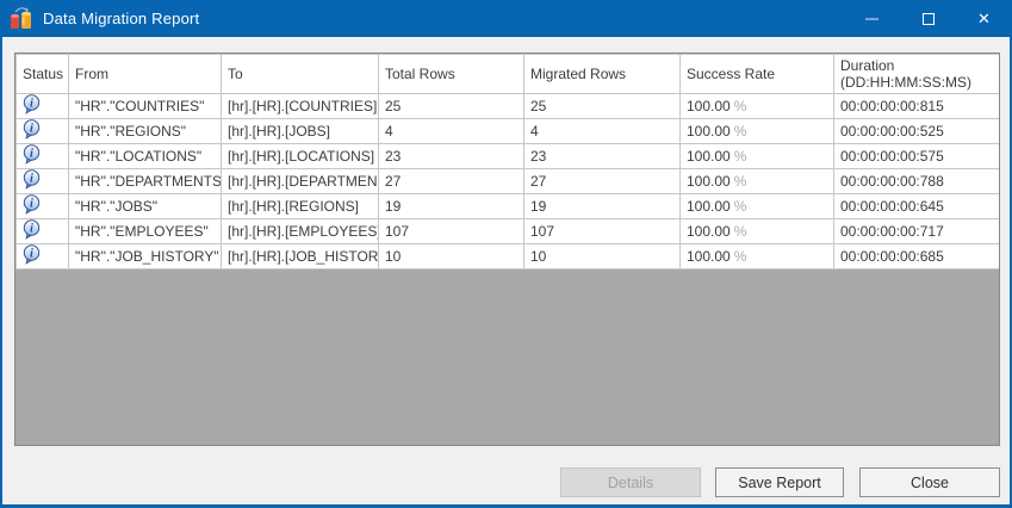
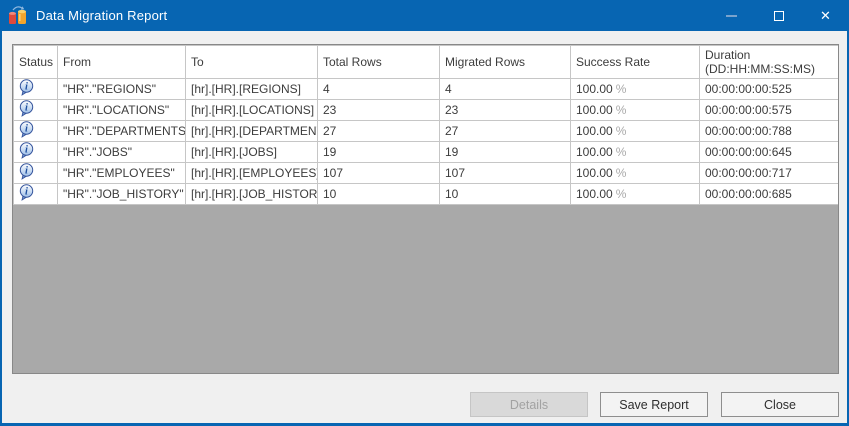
  Data Migration Report
  ✕
  Status	From	To	Total Rows	Migrated Rows	Success Rate	Duration (DD:HH:MM:SS:MS)
- i	"HR"."COUNTRIES"	[hr].[HR].[COUNTRIES]	25	25	100.00 %	00:00:00:00:815
- i	"HR"."REGIONS"	[hr].[HR].[JOBS]	4	4	100.00 %	00:00:00:00:525
+ i	"HR"."REGIONS"	[hr].[HR].[REGIONS]	4	4	100.00 %	00:00:00:00:525
  i	"HR"."LOCATIONS"	[hr].[HR].[LOCATIONS]	23	23	100.00 %	00:00:00:00:575
  i	"HR"."DEPARTMENTS	[hr].[HR].[DEPARTMEN	27	27	100.00 %	00:00:00:00:788
- i	"HR"."JOBS"	[hr].[HR].[REGIONS]	19	19	100.00 %	00:00:00:00:645
+ i	"HR"."JOBS"	[hr].[HR].[JOBS]	19	19	100.00 %	00:00:00:00:645
  i	"HR"."EMPLOYEES"	[hr].[HR].[EMPLOYEES	107	107	100.00 %	00:00:00:00:717
  i	"HR"."JOB_HISTORY"	[hr].[HR].[JOB_HISTOR	10	10	100.00 %	00:00:00:00:685
  Details
  Save Report
  Close
